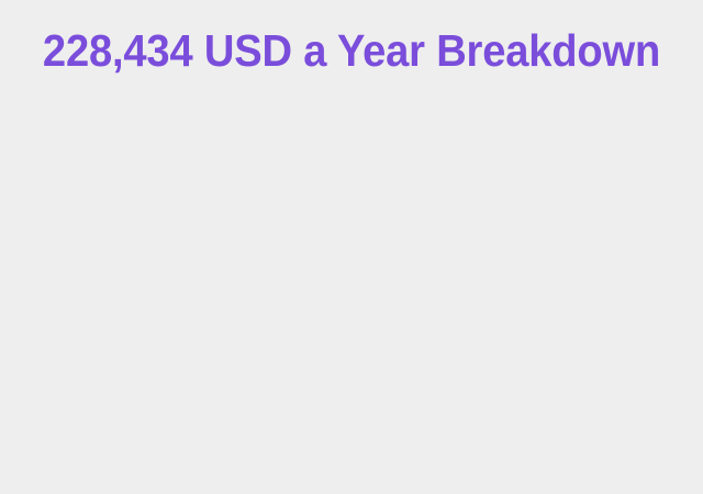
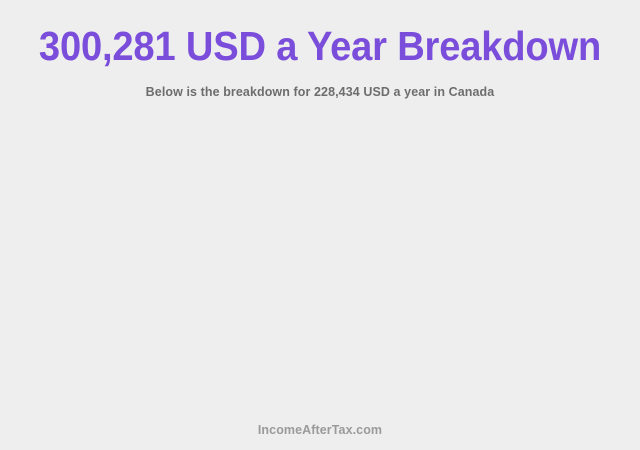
- 228,434 USD a Year Breakdown
+ 300,281 USD a Year Breakdown
+ Below is the breakdown for 228,434 USD a year in Canada
+ IncomeAfterTax.com
